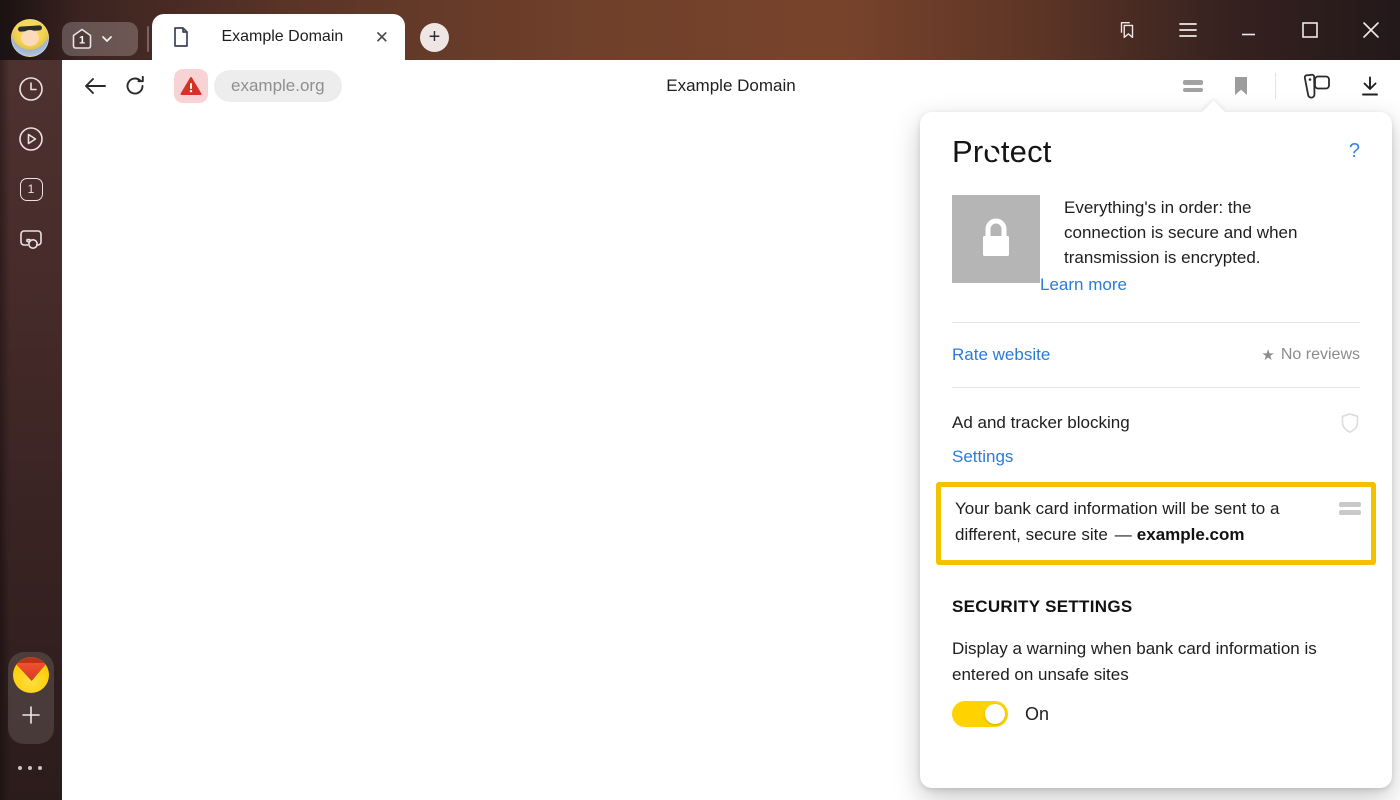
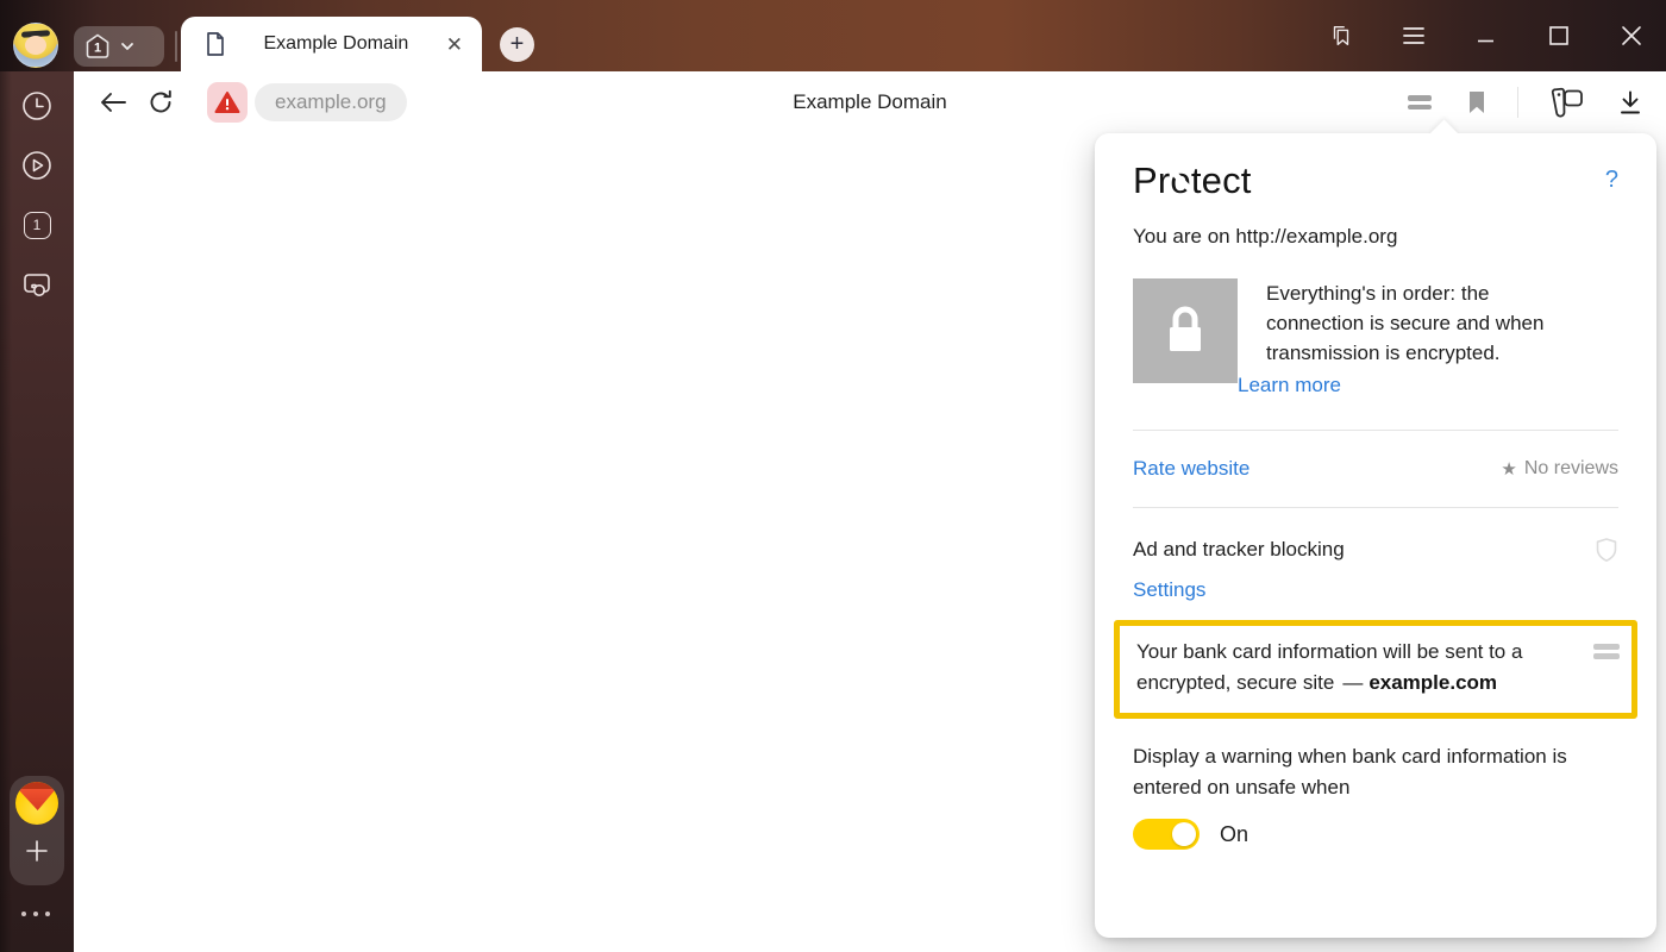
  1
  Example Domain
  ✕
  +
  1
  example.org
  Example Domain
  Prtect
  ?
+ You are on http://example.org
  Everything's in order: the connection is secure and when transmission is encrypted.
  Learn more
  Rate website
  ★
  No reviews
  Ad and tracker blocking
  Settings
- Your bank card information will be sent to a different, secure site — example.com
+ Your bank card information will be sent to a encrypted, secure site — example.com
- SECURITY SETTINGS
- Display a warning when bank card information is entered on unsafe sites
+ Display a warning when bank card information is entered on unsafe when
  On
